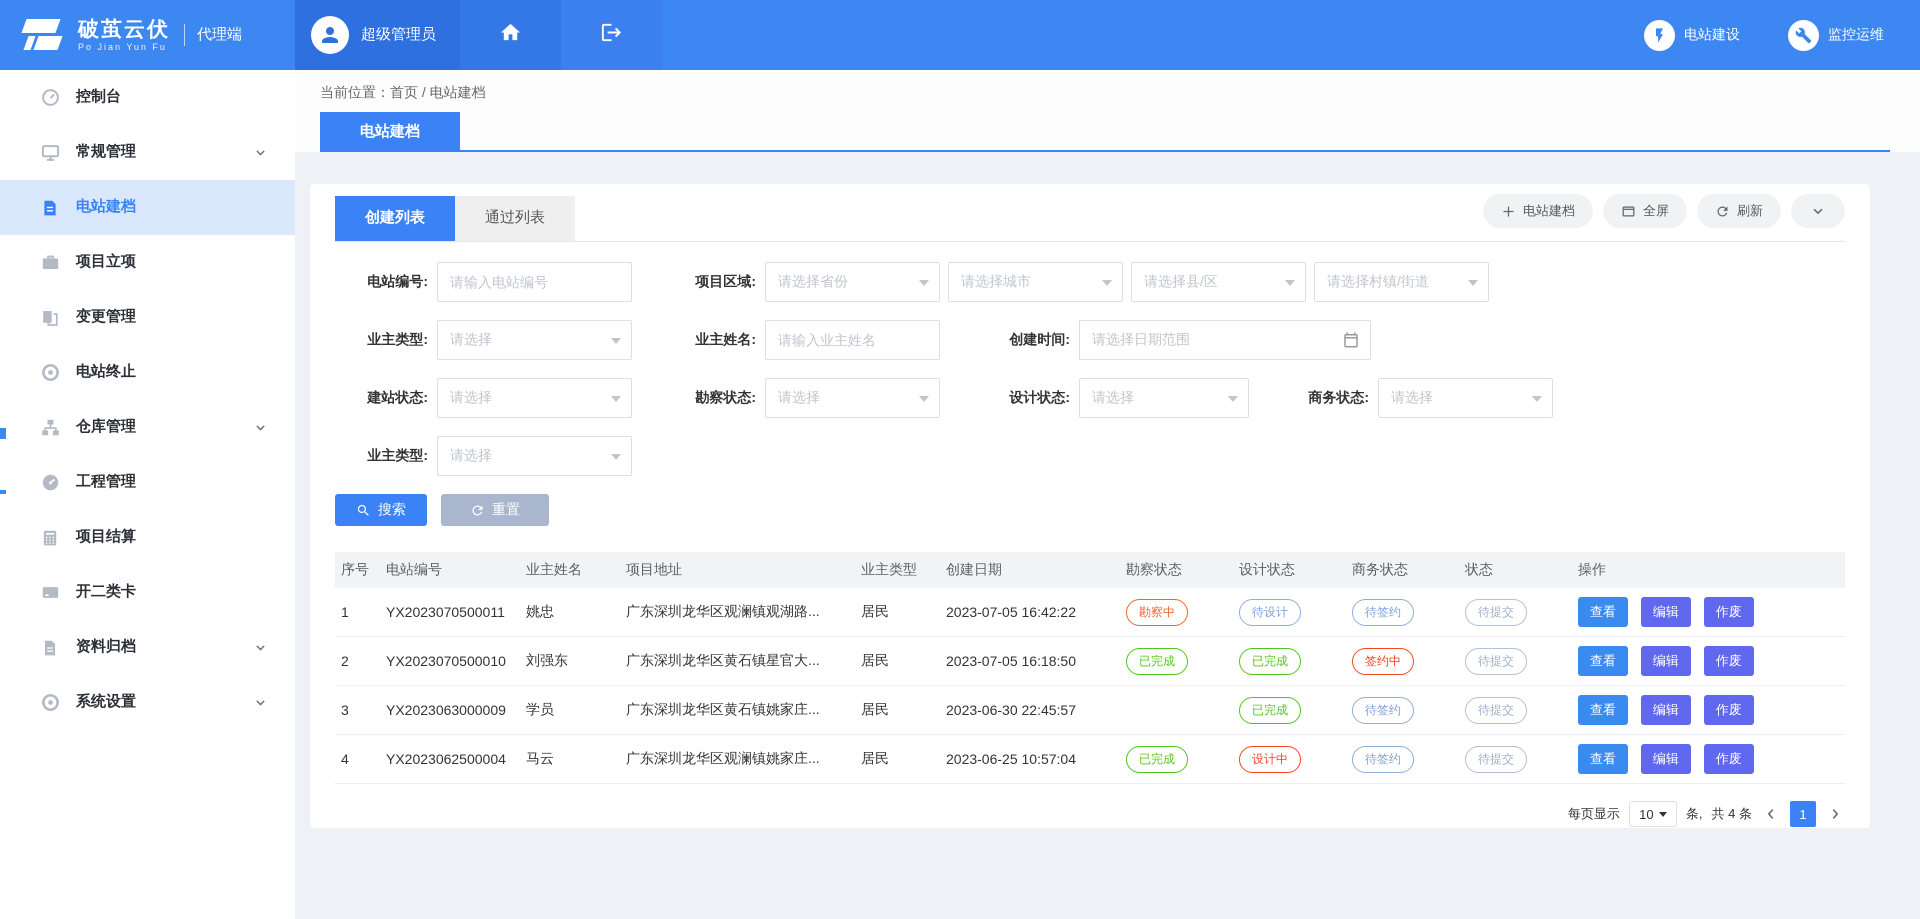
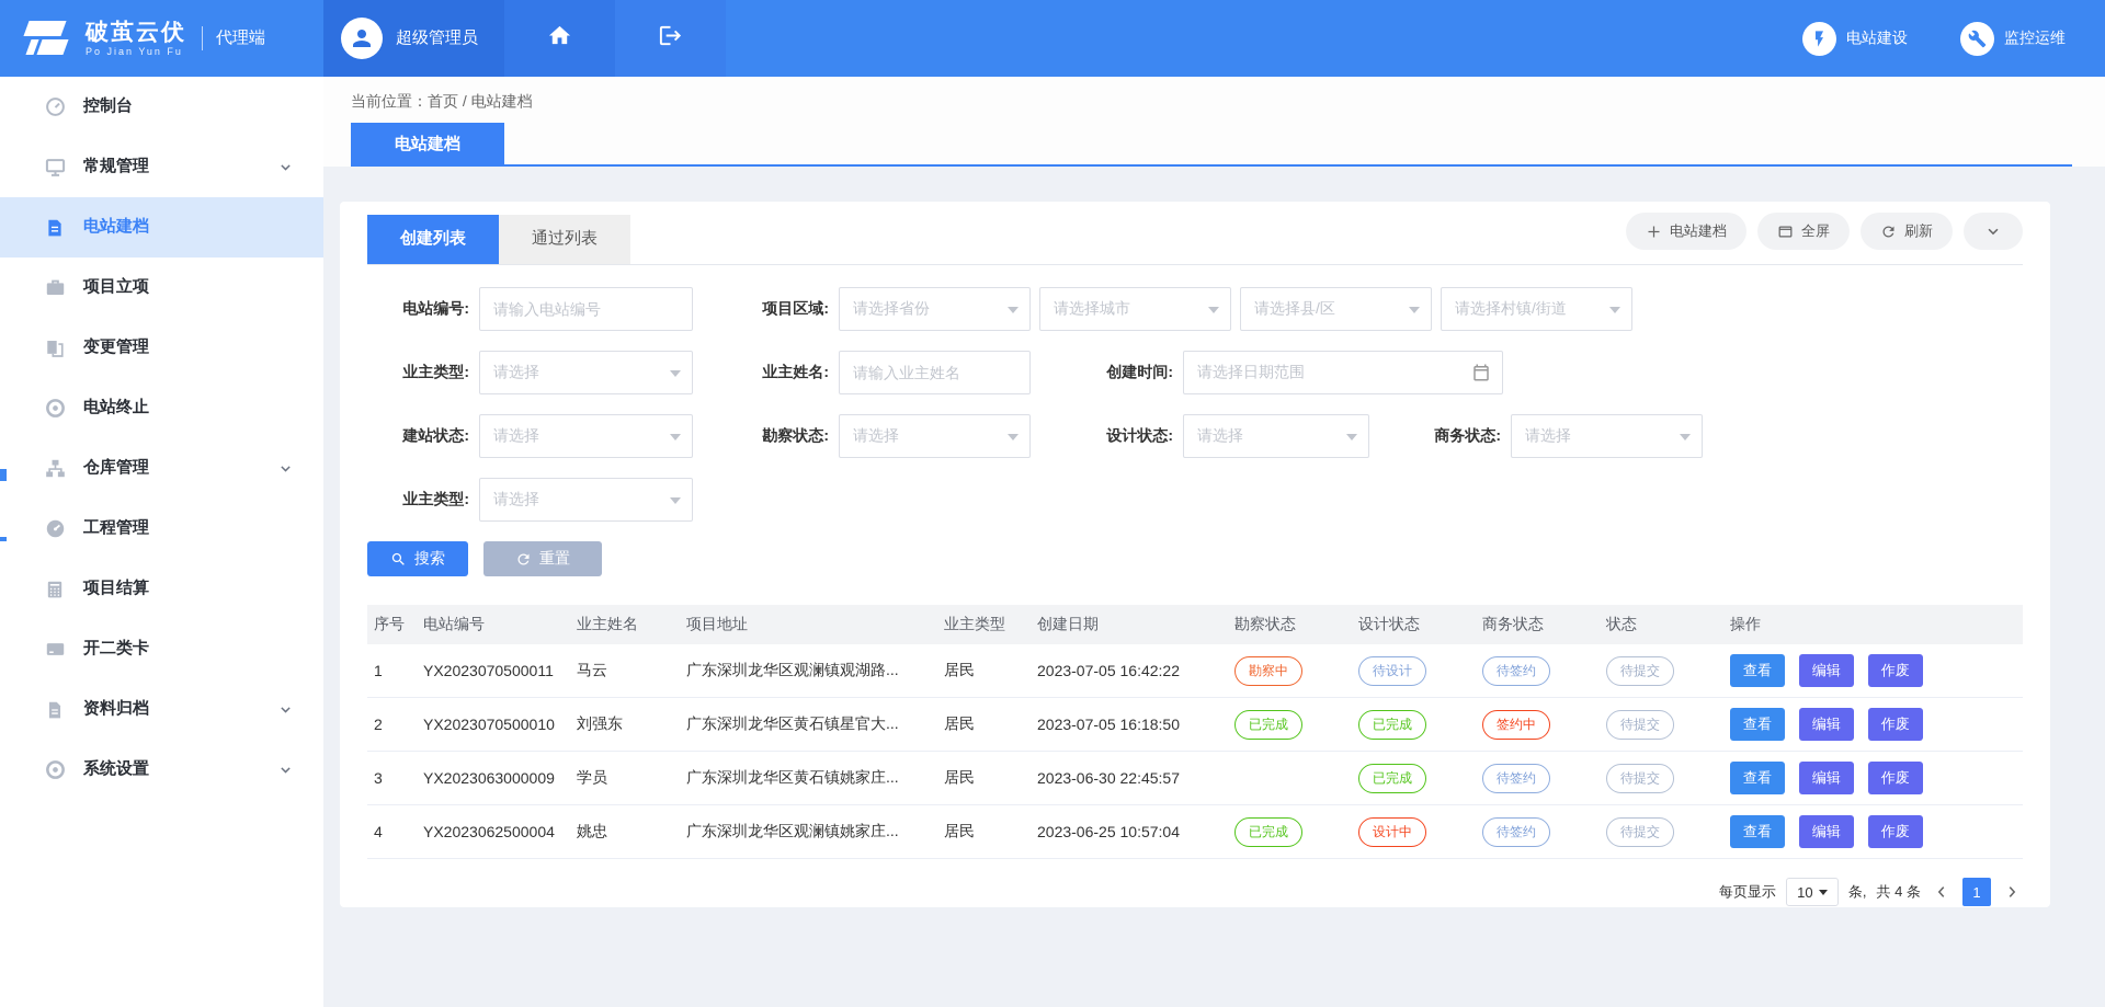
  破茧云伏
  Po Jian Yun Fu
  代理端
  超级管理员
  电站建设
  监控运维
  控制台
  常规管理
  电站建档
  项目立项
  变更管理
  电站终止
  仓库管理
  工程管理
  项目结算
  开二类卡
  资料归档
  系统设置
  当前位置：首页 / 电站建档
  电站建档
  创建列表
  通过列表
  电站建档
  全屏
  刷新
  电站编号:
  请输入电站编号
  项目区域:
  请选择省份
  请选择城市
  请选择县/区
  请选择村镇/街道
  业主类型:
  请选择
  业主姓名:
  请输入业主姓名
  创建时间:
  请选择日期范围
  建站状态:
  请选择
  勘察状态:
  请选择
  设计状态:
  请选择
  商务状态:
  请选择
  业主类型:
  请选择
  搜索
  重置
  序号
  电站编号
  业主姓名
  项目地址
  业主类型
  创建日期
  勘察状态
  设计状态
  商务状态
  状态
  操作
  1
  YX2023070500011
- 姚忠
+ 马云
  广东深圳龙华区观澜镇观湖路...
  居民
  2023-07-05 16:42:22
  勘察中
  待设计
  待签约
  待提交
  查看 编辑 作废
  2
  YX2023070500010
  刘强东
  广东深圳龙华区黄石镇星官大...
  居民
  2023-07-05 16:18:50
  已完成
  已完成
  签约中
  待提交
  查看 编辑 作废
  3
  YX2023063000009
  学员
  广东深圳龙华区黄石镇姚家庄...
  居民
  2023-06-30 22:45:57
  已完成
  待签约
  待提交
  查看 编辑 作废
  4
  YX2023062500004
- 马云
+ 姚忠
  广东深圳龙华区观澜镇姚家庄...
  居民
  2023-06-25 10:57:04
  已完成
  设计中
  待签约
  待提交
  查看 编辑 作废
  每页显示
  10
  条,
  共 4 条
  1
